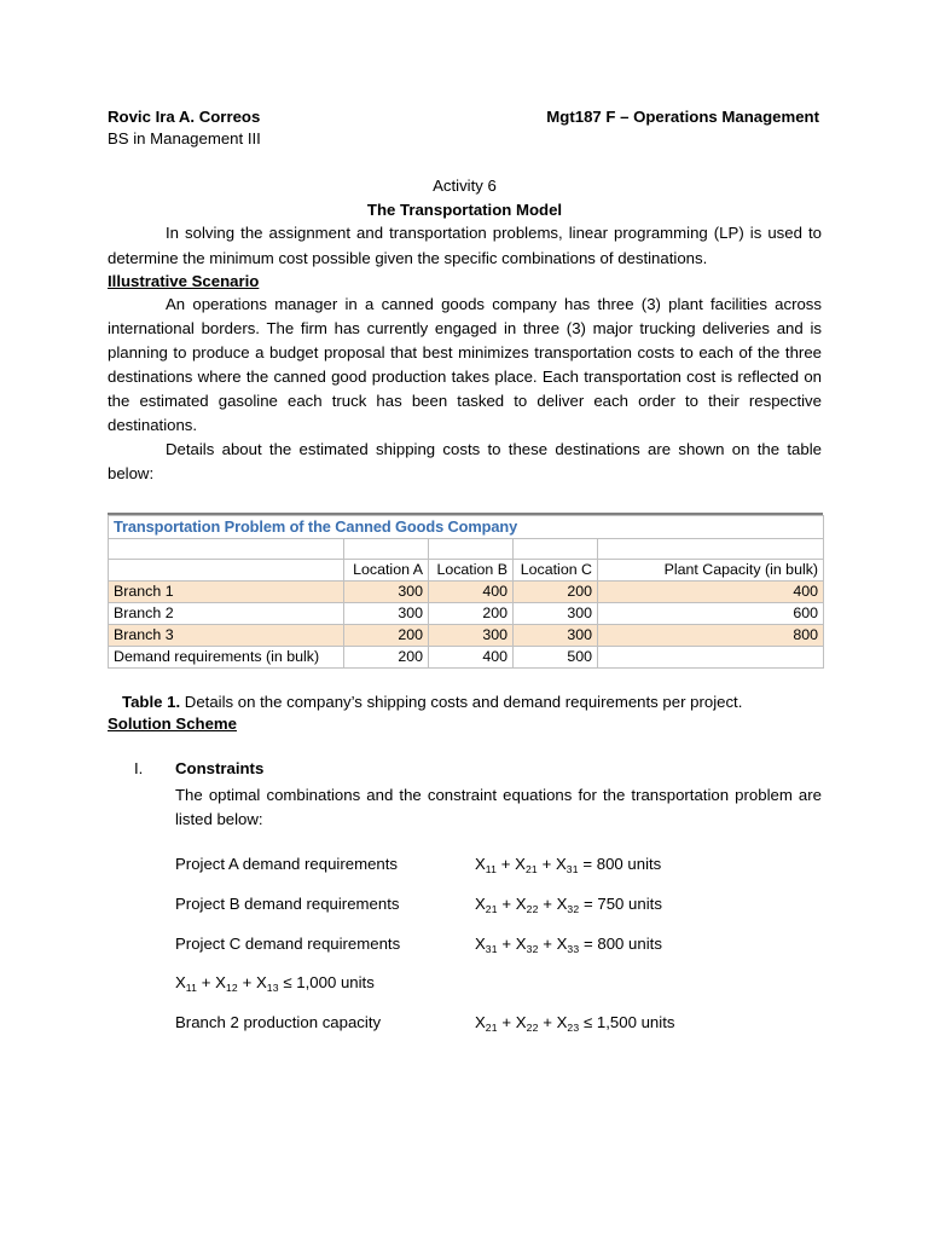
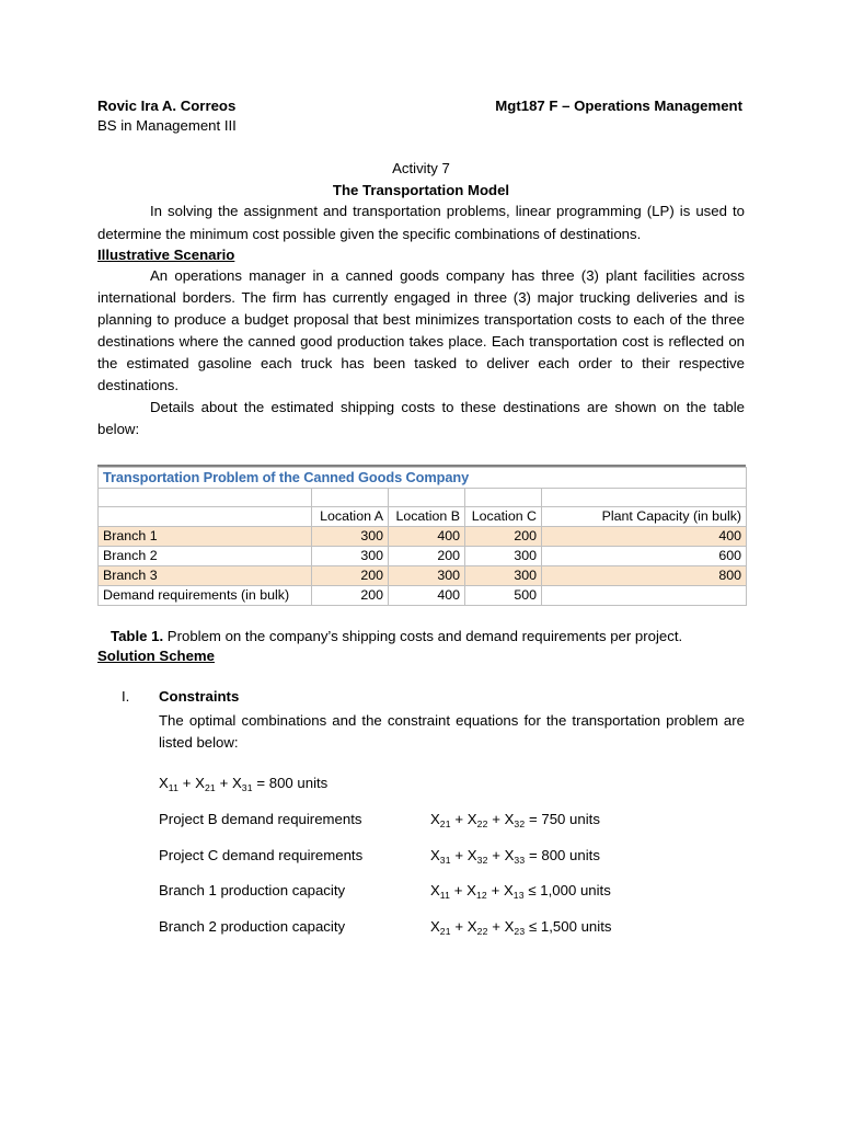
  Rovic Ira A. Correos
  Mgt187 F – Operations Management
  BS in Management III
- Activity 6
+ Activity 7
  The Transportation Model
  In solving the assignment and transportation problems, linear programming (LP) is used to determine the minimum cost possible given the specific combinations of destinations.
  Illustrative Scenario
  An operations manager in a canned goods company has three (3) plant facilities across international borders. The firm has currently engaged in three (3) major trucking deliveries and is planning to produce a budget proposal that best minimizes transportation costs to each of the three destinations where the canned good production takes place. Each transportation cost is reflected on the estimated gasoline each truck has been tasked to deliver each order to their respective destinations.
  Details about the estimated shipping costs to these destinations are shown on the table below:
  Transportation Problem of the Canned Goods Company
  	Location A	Location B	Location C	Plant Capacity (in bulk)
  Branch 1	300	400	200	400
  Branch 2	300	200	300	600
  Branch 3	200	300	300	800
  Demand requirements (in bulk)	200	400	500
- Table 1. Details on the company’s shipping costs and demand requirements per project.
+ Table 1. Problem on the company’s shipping costs and demand requirements per project.
  Solution Scheme
  I.
  Constraints
  The optimal combinations and the constraint equations for the transportation problem are listed below:
- Project A demand requirements
  X11 + X21 + X31 = 800 units
  Project B demand requirements
  X21 + X22 + X32 = 750 units
  Project C demand requirements
  X31 + X32 + X33 = 800 units
+ Branch 1 production capacity
  X11 + X12 + X13 ≤ 1,000 units
  Branch 2 production capacity
  X21 + X22 + X23 ≤ 1,500 units
